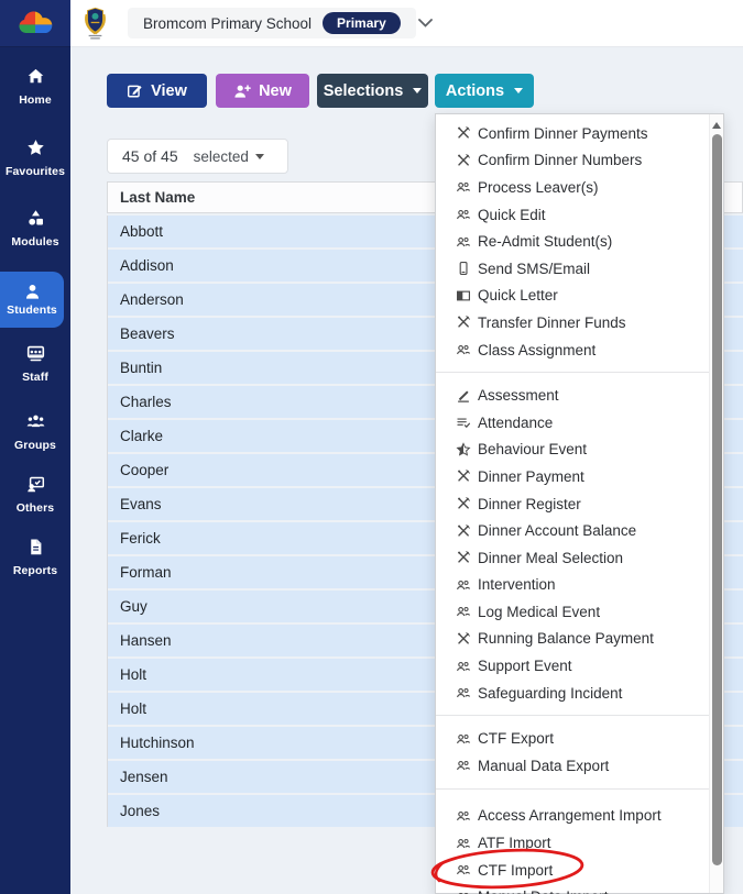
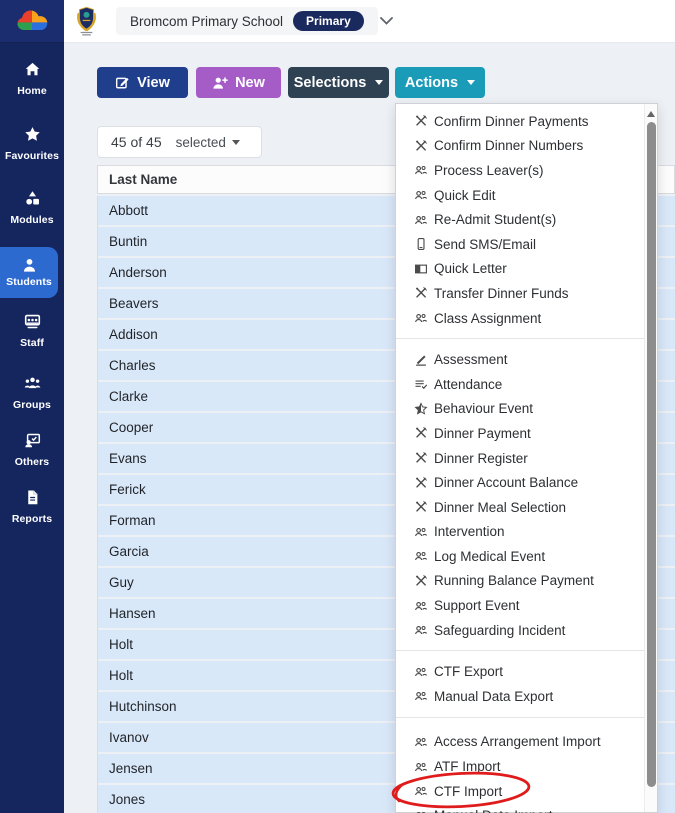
  Home
  Favourites
  Modules
  Students
  Staff
  Groups
  Others
  Reports
  Bromcom Primary School
  Primary
  View
  New
  Selections
  Actions
  45 of 45
  selected
  Last Name
  Abbott
- Addison
+ Buntin
  Anderson
  Beavers
- Buntin
+ Addison
  Charles
  Clarke
  Cooper
  Evans
  Ferick
  Forman
+ Garcia
  Guy
  Hansen
  Holt
  Holt
  Hutchinson
+ Ivanov
  Jensen
  Jones
  Confirm Dinner Payments
  Confirm Dinner Numbers
  Process Leaver(s)
  Quick Edit
  Re-Admit Student(s)
  Send SMS/Email
  Quick Letter
  Transfer Dinner Funds
  Class Assignment
  Assessment
  Attendance
  Behaviour Event
  Dinner Payment
  Dinner Register
  Dinner Account Balance
  Dinner Meal Selection
  Intervention
  Log Medical Event
  Running Balance Payment
  Support Event
  Safeguarding Incident
  CTF Export
  Manual Data Export
  Access Arrangement Import
  ATF Import
  CTF Import
